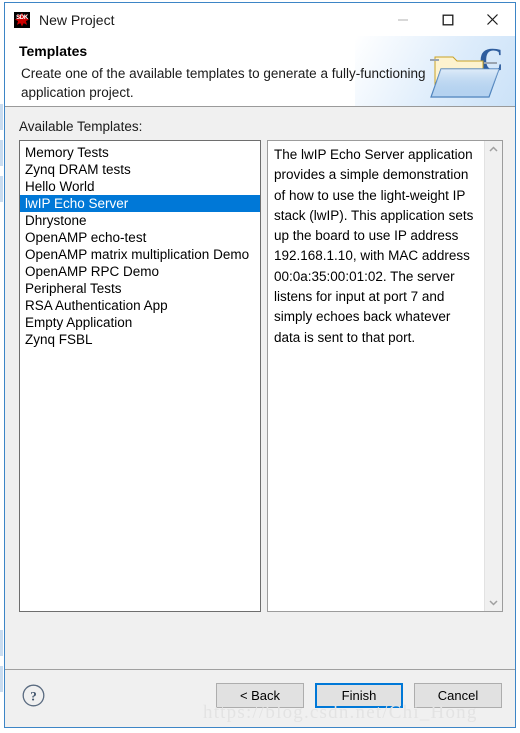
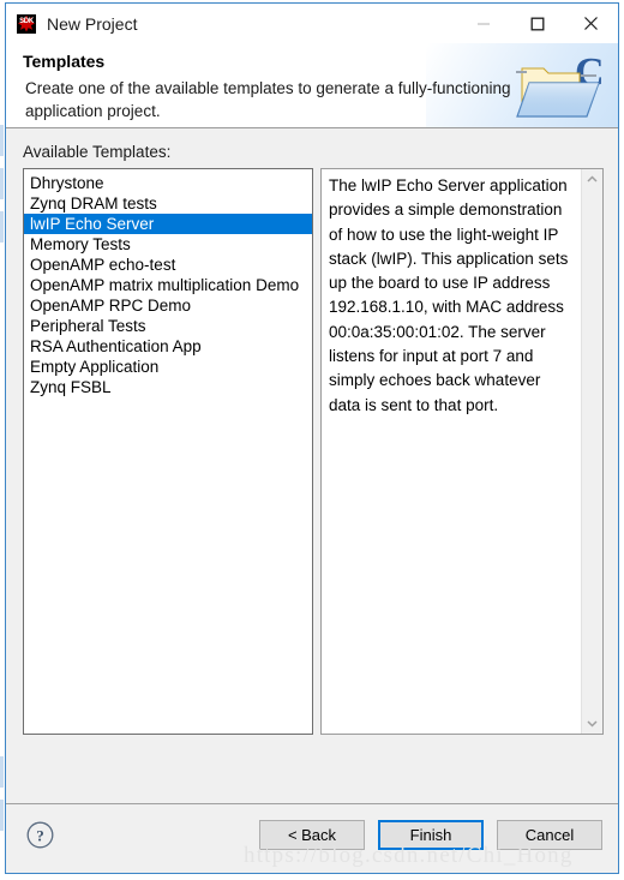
  New Project
  Templates
  Create one of the available templates to generate a fully-functioning application project.
  C
  Available Templates:
- Memory Tests
+ Dhrystone
  Zynq DRAM tests
- Hello World
  lwIP Echo Server
- Dhrystone
+ Memory Tests
  OpenAMP echo-test
  OpenAMP matrix multiplication Demo
  OpenAMP RPC Demo
  Peripheral Tests
  RSA Authentication App
  Empty Application
  Zynq FSBL
  The lwIP Echo Server application provides a simple demonstration of how to use the light-weight IP stack (lwIP). This application sets up the board to use IP address 192.168.1.10, with MAC address 00:0a:35:00:01:02. The server listens for input at port 7 and simply echoes back whatever data is sent to that port.
  ?
  < Back
  Finish
  Cancel
  https://blog.csdn.net/Chi_Hong
